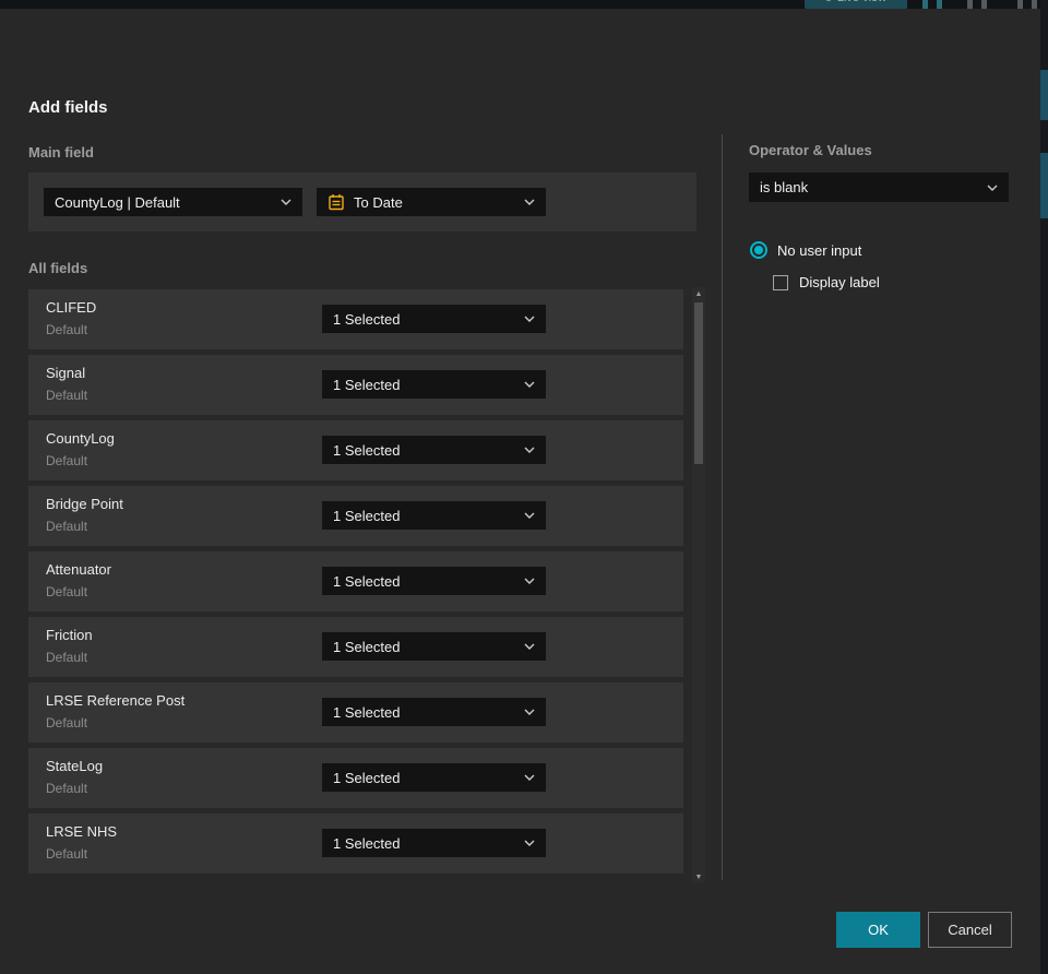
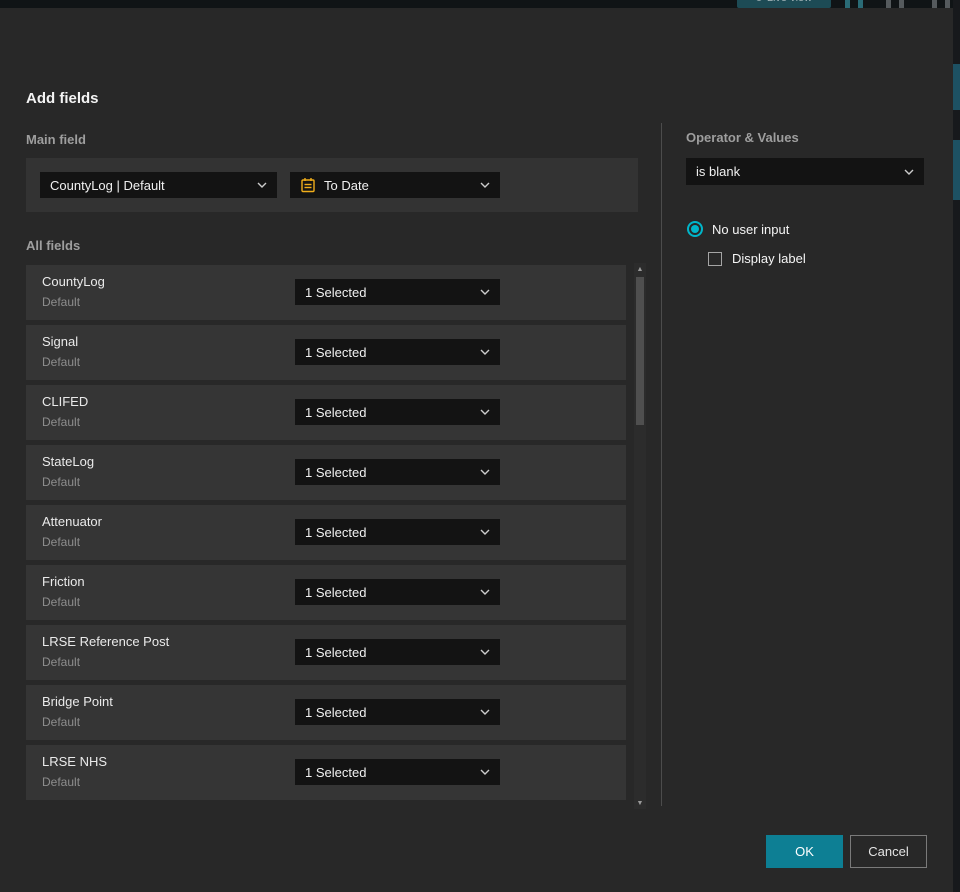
  Add fields
  Main field
  CountyLog | Default
  To Date
  All fields
- CLIFED
+ CountyLog
  Default
  1 Selected
  Signal
  Default
  1 Selected
- CountyLog
+ CLIFED
  Default
  1 Selected
- Bridge Point
+ StateLog
  Default
  1 Selected
  Attenuator
  Default
  1 Selected
  Friction
  Default
  1 Selected
  LRSE Reference Post
  Default
  1 Selected
- StateLog
+ Bridge Point
  Default
  1 Selected
  LRSE NHS
  Default
  1 Selected
  Operator & Values
  is blank
  No user input
  Display label
  OK
  Cancel
